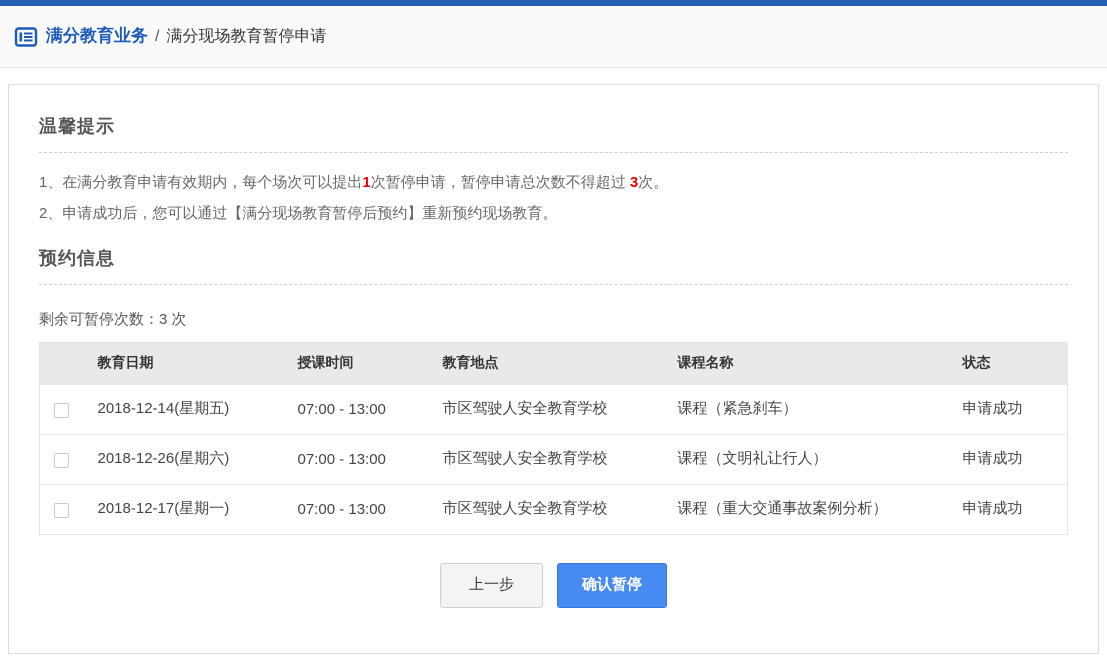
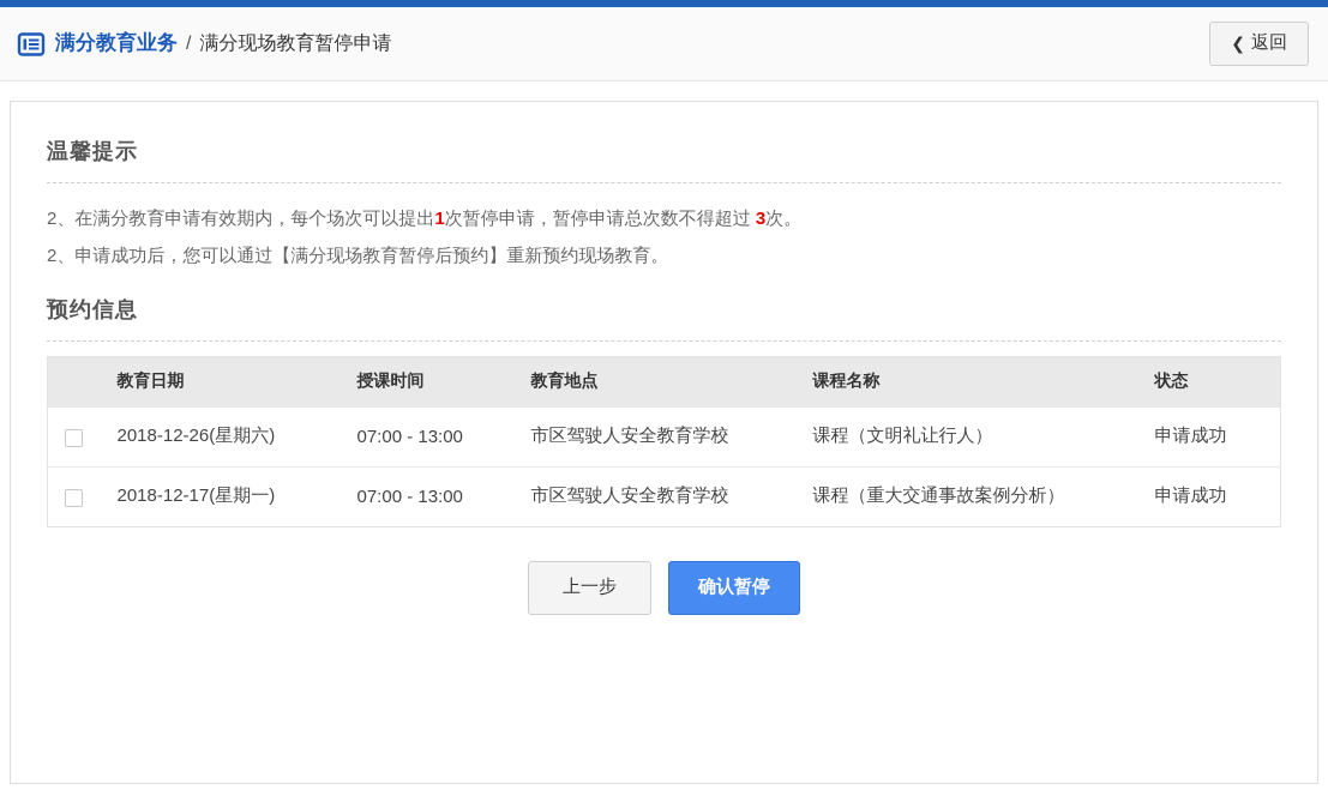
  满分教育业务
  /
  满分现场教育暂停申请
+ ❮
+ 返回
  温馨提示
- 1、在满分教育申请有效期内，每个场次可以提出1次暂停申请，暂停申请总次数不得超过 3次。
+ 2、在满分教育申请有效期内，每个场次可以提出1次暂停申请，暂停申请总次数不得超过 3次。
  2、申请成功后，您可以通过【满分现场教育暂停后预约】重新预约现场教育。
  预约信息
- 剩余可暂停次数：3 次
  	教育日期	授课时间	教育地点	课程名称	状态
- 	2018-12-14(星期五)	07:00 - 13:00	市区驾驶人安全教育学校	课程（紧急刹车）	申请成功
  	2018-12-26(星期六)	07:00 - 13:00	市区驾驶人安全教育学校	课程（文明礼让行人）	申请成功
  	2018-12-17(星期一)	07:00 - 13:00	市区驾驶人安全教育学校	课程（重大交通事故案例分析）	申请成功
  上一步 确认暂停
